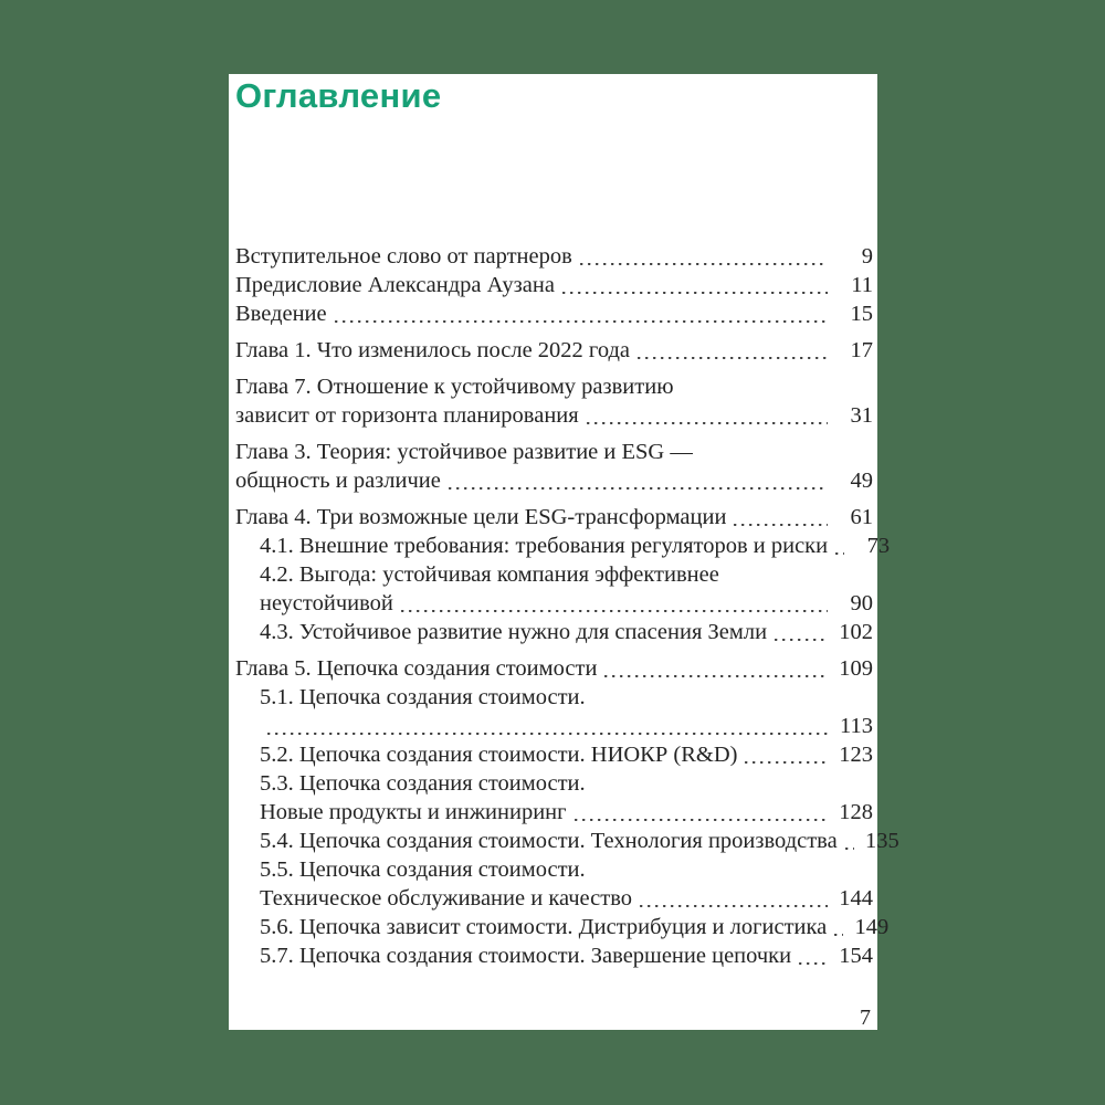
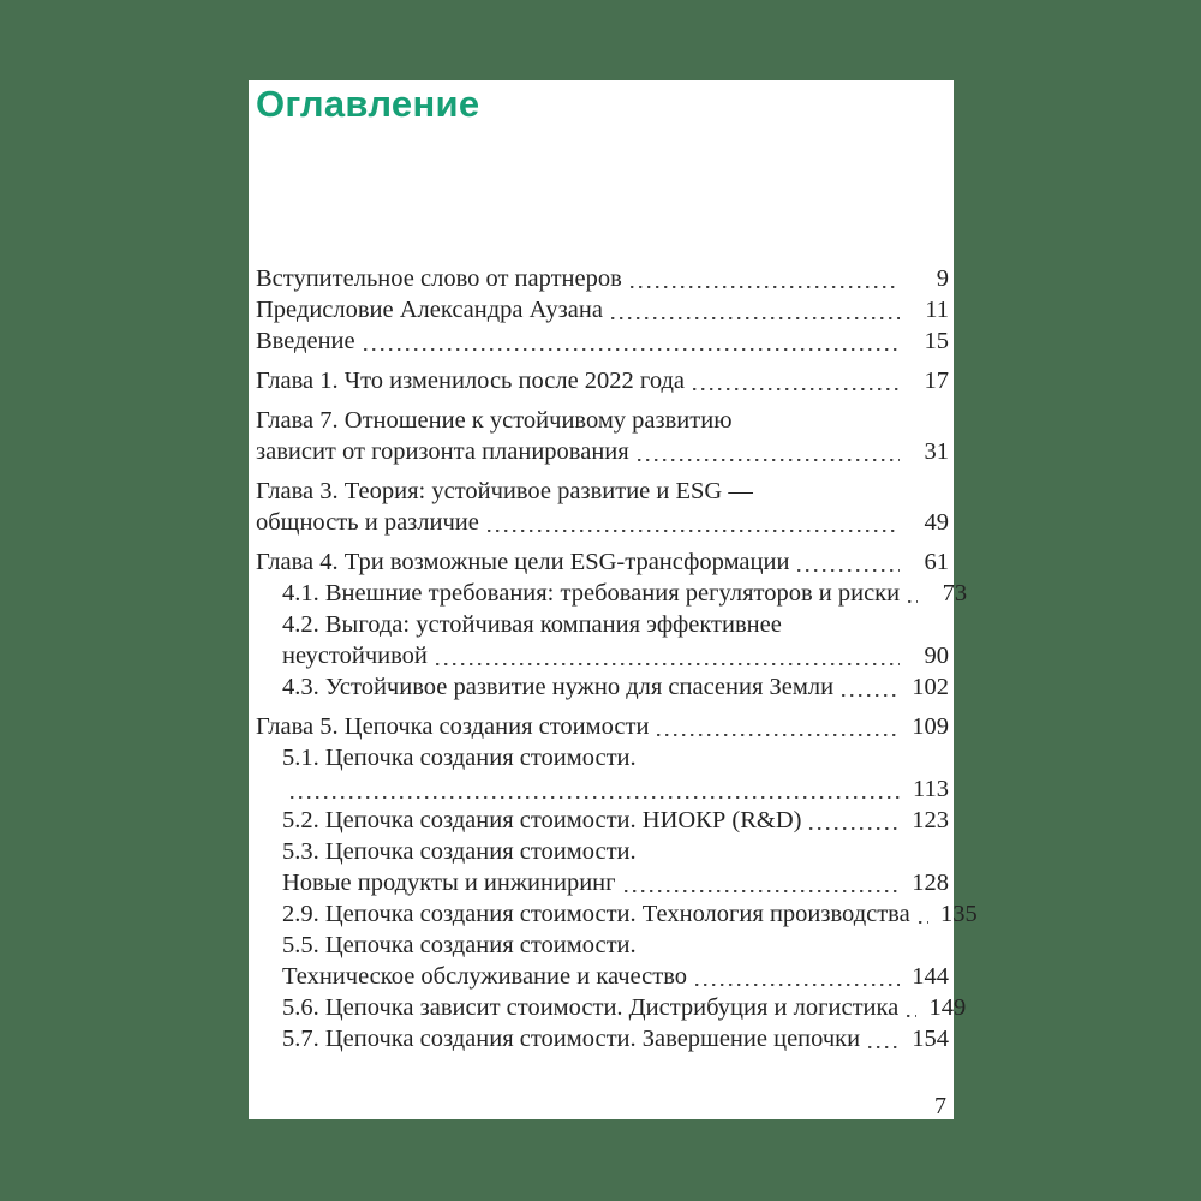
  Оглавление
  Вступительное слово от партнеров
  9
  Предисловие Александра Аузана
  11
  Введение
  15
  Глава 1. Что изменилось после 2022 года
  17
  Глава 7. Отношение к устойчивому развитию
  зависит от горизонта планирования
  31
  Глава 3. Теория: устойчивое развитие и ESG —
  общность и различие
  49
  Глава 4. Три возможные цели ESG-трансформации
  61
  4.1. Внешние требования: требования регуляторов и риски
  73
  4.2. Выгода: устойчивая компания эффективнее
  неустойчивой
  90
  4.3. Устойчивое развитие нужно для спасения Земли
  102
  Глава 5. Цепочка создания стоимости
  109
  5.1. Цепочка создания стоимости.
  113
  5.2. Цепочка создания стоимости. НИОКР (R&D)
  123
  5.3. Цепочка создания стоимости.
  Новые продукты и инжиниринг
  128
- 5.4. Цепочка создания стоимости. Технология производства
+ 2.9. Цепочка создания стоимости. Технология производства
  135
  5.5. Цепочка создания стоимости.
  Техническое обслуживание и качество
  144
  5.6. Цепочка зависит стоимости. Дистрибуция и логистика
  149
  5.7. Цепочка создания стоимости. Завершение цепочки
  154
  7
